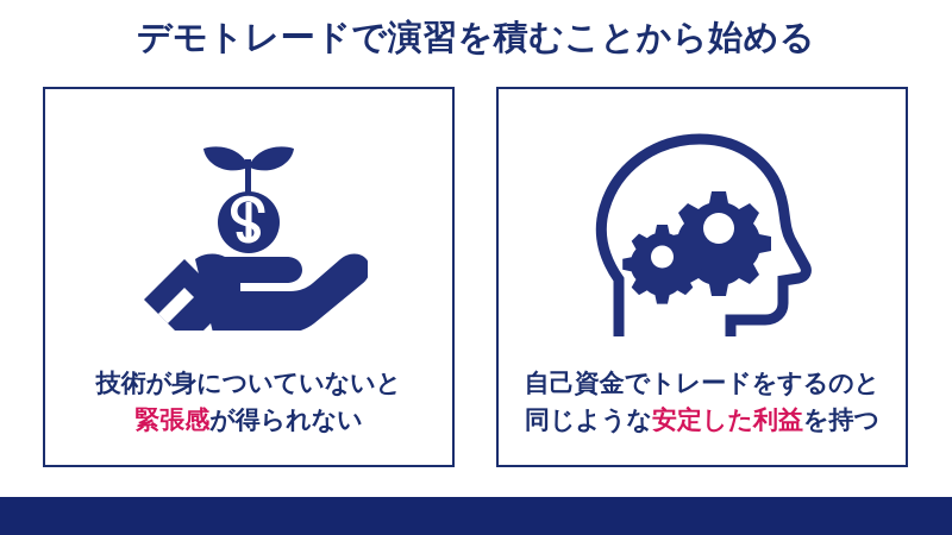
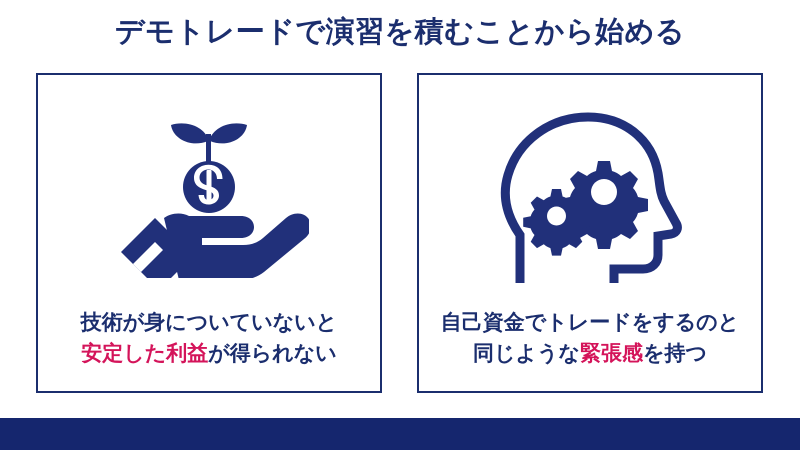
  デモトレードで演習を積むことから始める
  技術が身についていないと
- 緊張感が得られない
+ 安定した利益が得られない
  自己資金でトレードをするのと
- 同じような安定した利益を持つ
+ 同じような緊張感を持つ
